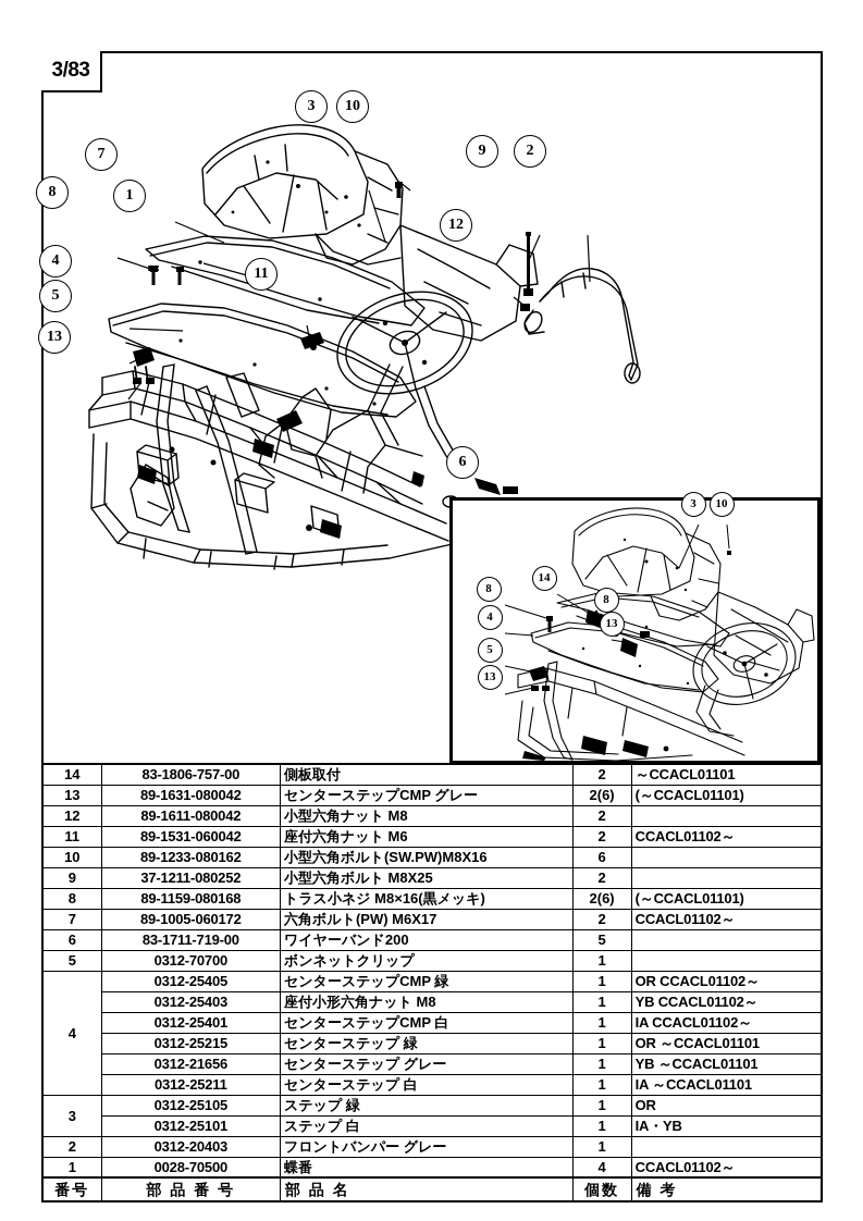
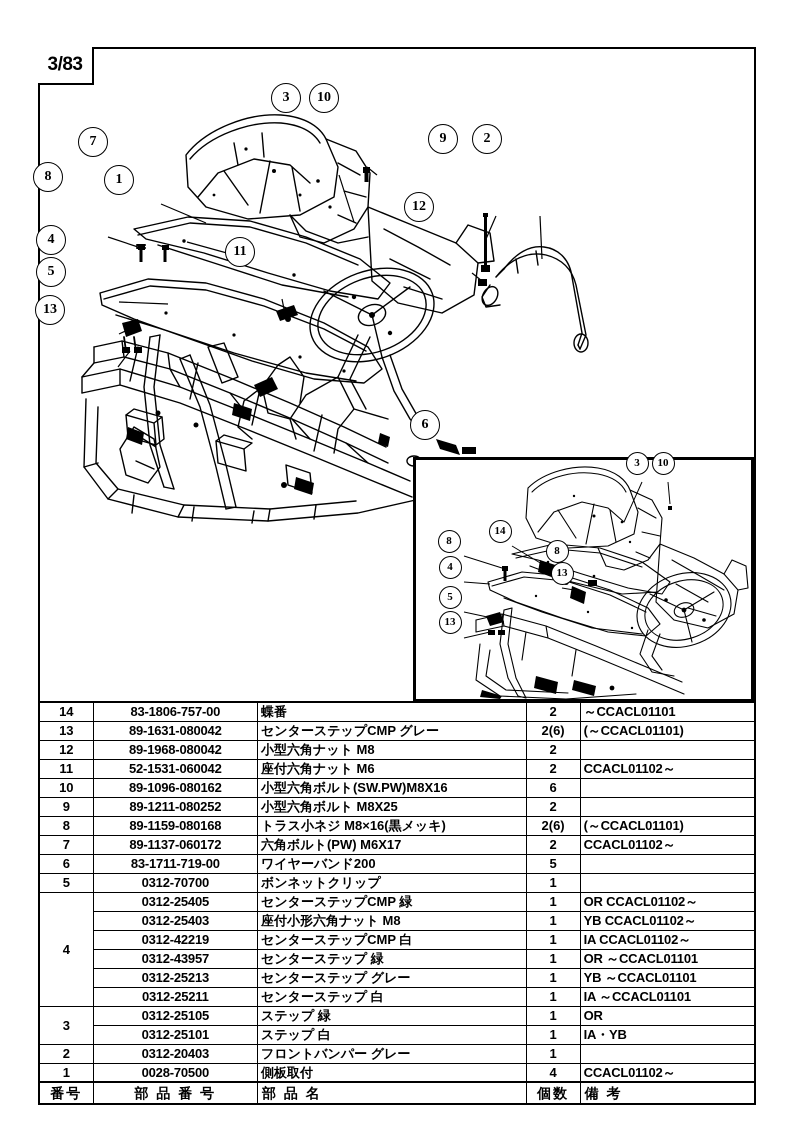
  3/83
  3
  10
  7
  9
  2
  8
  1
  12
  4
  11
  5
  13
  6
  3
  10
  8
  14
  8
  4
  13
  5
  13
- 14	83-1806-757-00	側板取付	2	～CCACL01101
+ 14	83-1806-757-00	蝶番	2	～CCACL01101
  13	89-1631-080042	センターステップCMP グレー	2(6)	(～CCACL01101)
- 12	89-1611-080042	小型六角ナット M8	2
+ 12	89-1968-080042	小型六角ナット M8	2
- 11	89-1531-060042	座付六角ナット M6	2	CCACL01102～
+ 11	52-1531-060042	座付六角ナット M6	2	CCACL01102～
- 10	89-1233-080162	小型六角ボルト(SW.PW)M8X16	6
+ 10	89-1096-080162	小型六角ボルト(SW.PW)M8X16	6
- 9	37-1211-080252	小型六角ボルト M8X25	2
+ 9	89-1211-080252	小型六角ボルト M8X25	2
  8	89-1159-080168	トラス小ネジ M8×16(黒メッキ)	2(6)	(～CCACL01101)
- 7	89-1005-060172	六角ボルト(PW) M6X17	2	CCACL01102～
+ 7	89-1137-060172	六角ボルト(PW) M6X17	2	CCACL01102～
  6	83-1711-719-00	ワイヤーバンド200	5
  5	0312-70700	ボンネットクリップ	1
  4	0312-25405	センターステップCMP 緑	1	OR CCACL01102～
  0312-25403	座付小形六角ナット M8	1	YB CCACL01102～
- 0312-25401	センターステップCMP 白	1	IA CCACL01102～
+ 0312-42219	センターステップCMP 白	1	IA CCACL01102～
- 0312-25215	センターステップ 緑	1	OR ～CCACL01101
+ 0312-43957	センターステップ 緑	1	OR ～CCACL01101
- 0312-21656	センターステップ グレー	1	YB ～CCACL01101
+ 0312-25213	センターステップ グレー	1	YB ～CCACL01101
  0312-25211	センターステップ 白	1	IA ～CCACL01101
  3	0312-25105	ステップ 緑	1	OR
  0312-25101	ステップ 白	1	IA・YB
  2	0312-20403	フロントバンパー グレー	1
- 1	0028-70500	蝶番	4	CCACL01102～
+ 1	0028-70500	側板取付	4	CCACL01102～
  番号	部 品 番 号	部 品 名	個数	備 考
